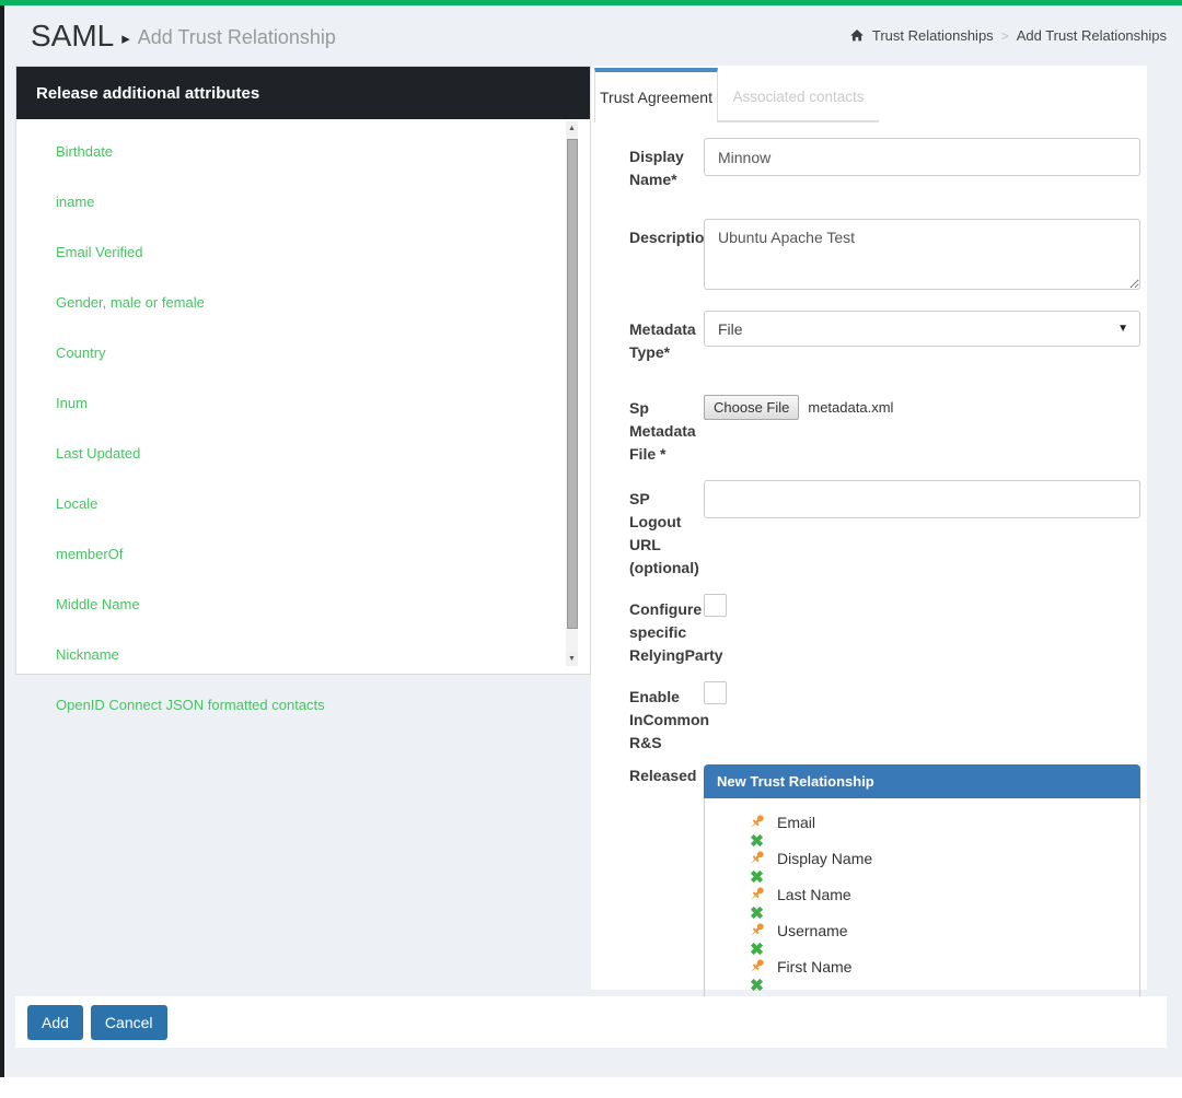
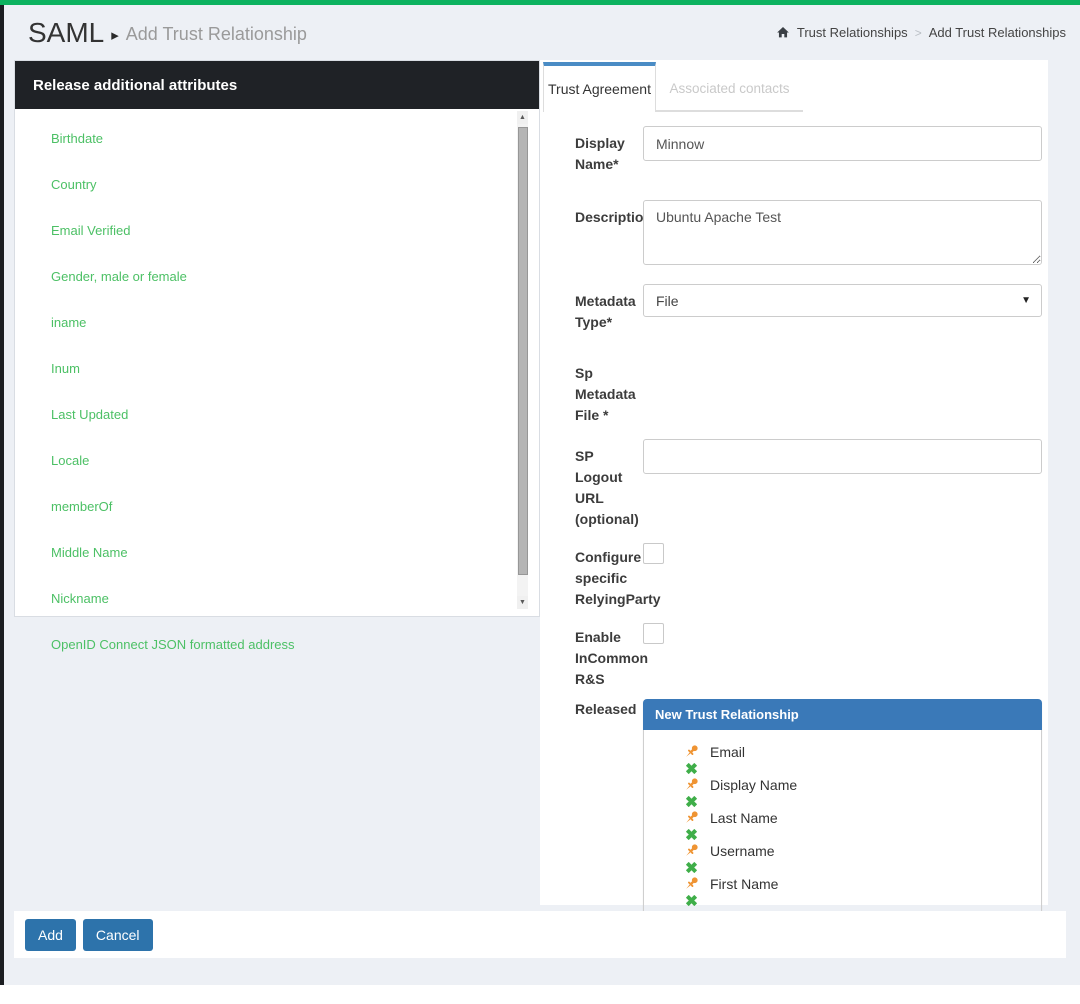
  SAML
  ▸
  Add Trust Relationship
  Trust Relationships
  >
  Add Trust Relationships
  Release additional attributes
  Birthdate
- iname
+ Country
  Email Verified
  Gender, male or female
- Country
+ iname
  Inum
  Last Updated
  Locale
  memberOf
  Middle Name
  Nickname
- OpenID Connect JSON formatted contacts
+ OpenID Connect JSON formatted address
  Trust Agreement
  Associated contacts
  Display Name*
  Minnow
  Descriptio
  Ubuntu Apache Test
  Metadata Type*
  File
  ▼
  Sp Metadata File *
- Choose File metadata.xml
  SP Logout URL (optional)
  Configure specific RelyingPa
  Enable InCommo R&S
  Released
  New Trust Relationship
  Email
  Display Name
  Last Name
  Username
  First Name
  Add
  Cancel
